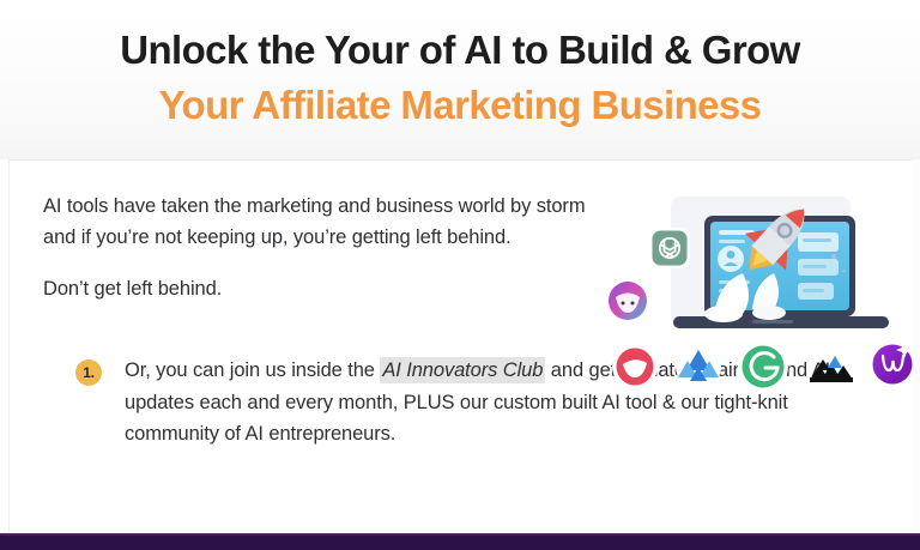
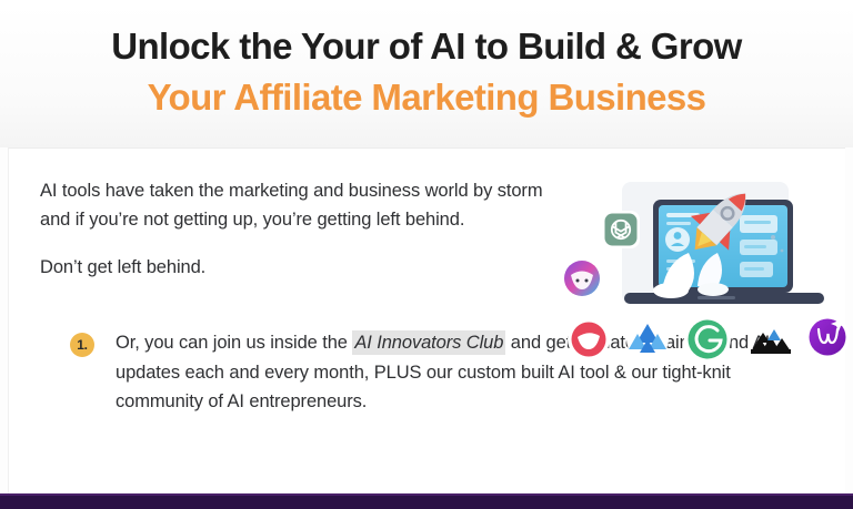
  Unlock the Your of AI to Build & Grow
  Your Affiliate Marketing Business
- AI tools have taken the marketing and business world by storm and if you’re not keeping up, you’re getting left behind.
+ AI tools have taken the marketing and business world by storm and if you’re not getting up, you’re getting left behind.
  Don’t get left behind.
  1.
  Or, you can join us inside the AI Innovators Club and geatainnd updates each and every month, PLUS our custom built AI tool & our tight-knit community of AI entrepreneurs.
